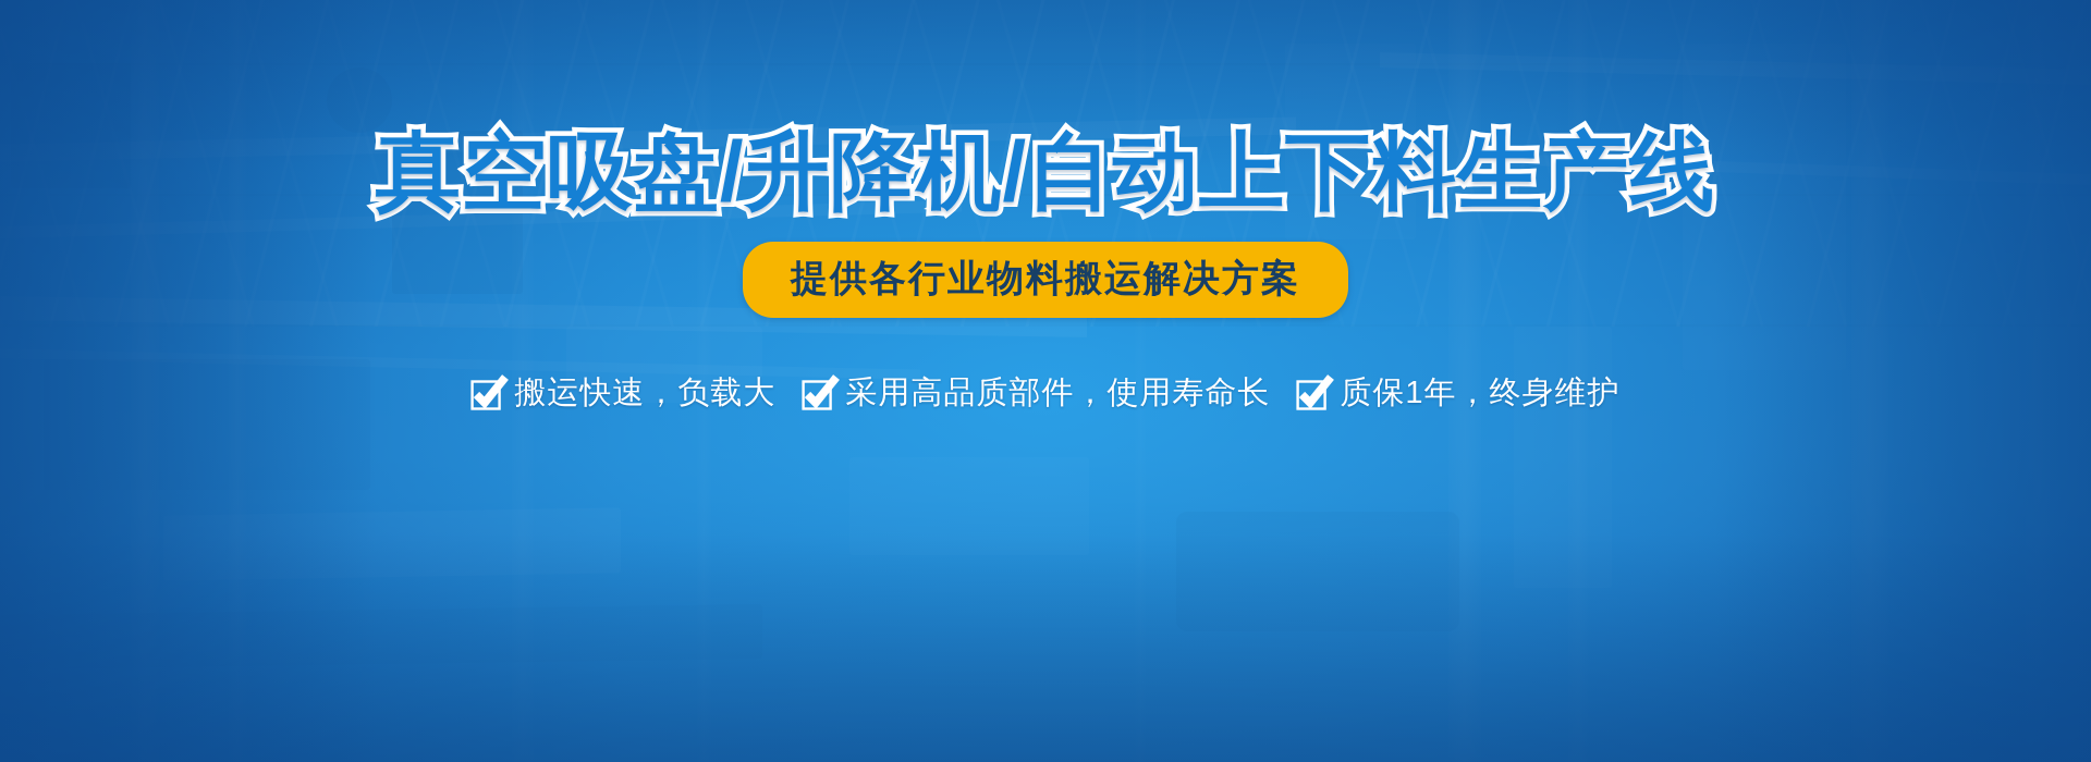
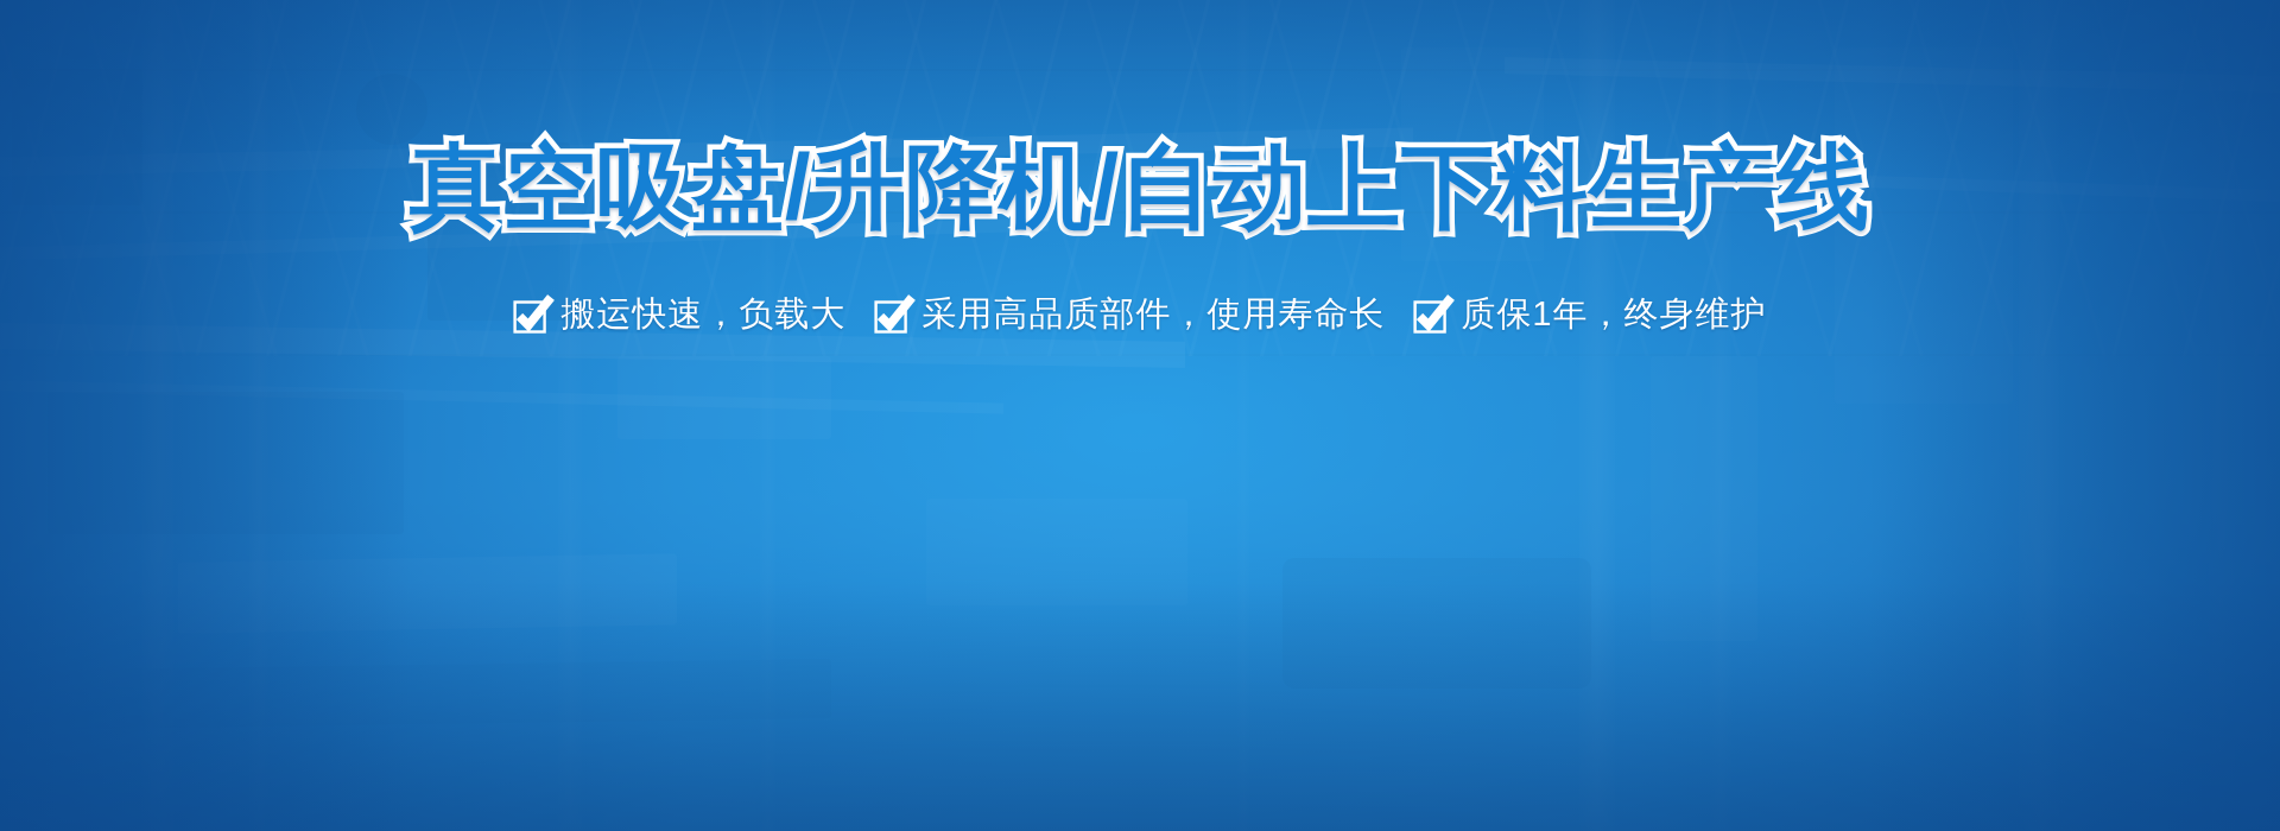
  真空吸盘/升降机/自动上下料生产线
- 提供各行业物料搬运解决方案
  搬运快速，负载大
  采用高品质部件，使用寿命长
  质保1年，终身维护
